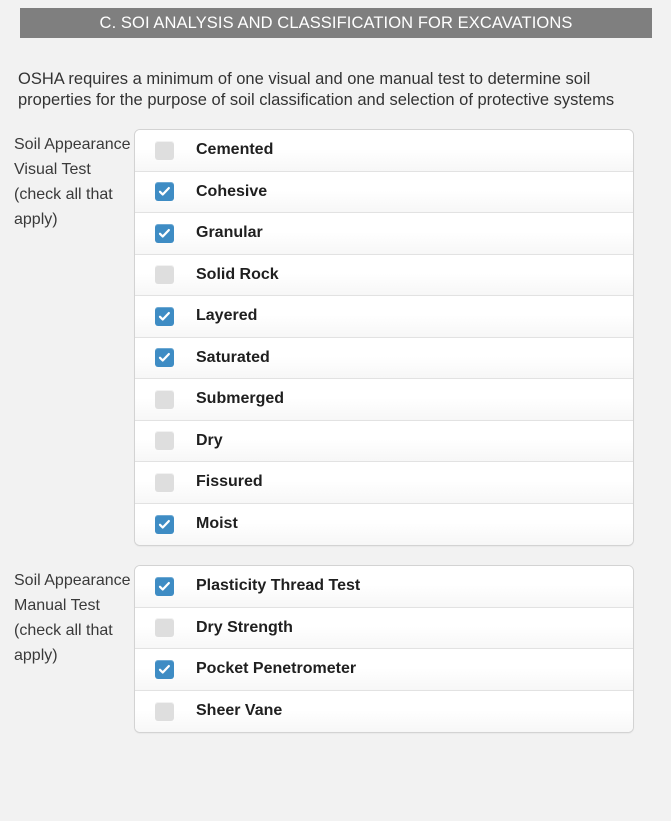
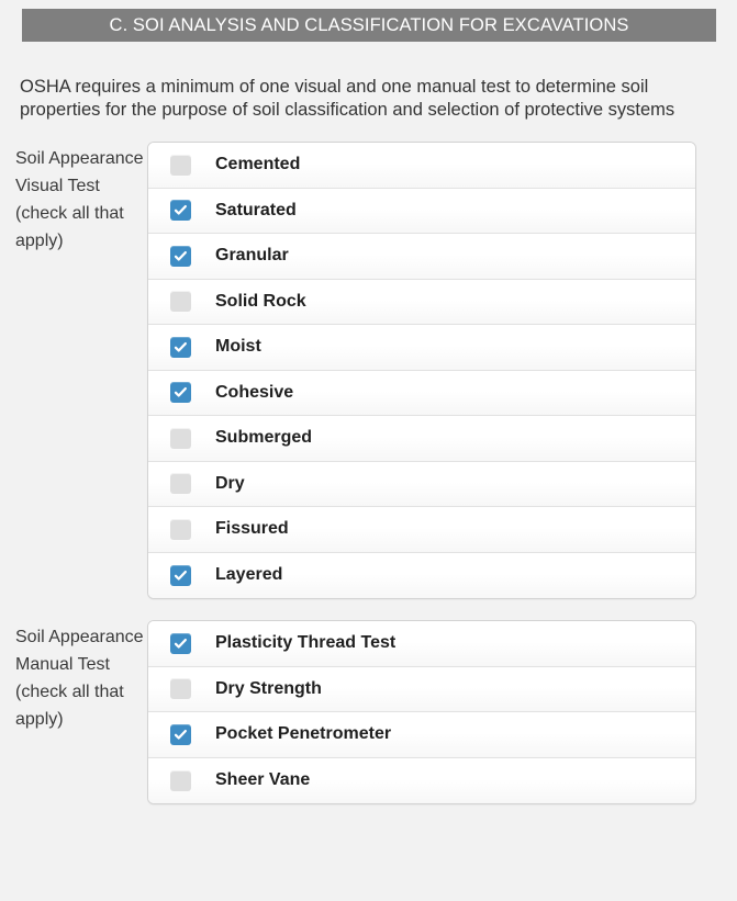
  C. SOI ANALYSIS AND CLASSIFICATION FOR EXCAVATIONS
  OSHA requires a minimum of one visual and one manual test to determine soil properties for the purpose of soil classification and selection of protective systems
  Soil Appearance Visual Test (check all that apply)
  Cemented
- Cohesive
+ Saturated
  Granular
  Solid Rock
- Layered
+ Moist
- Saturated
+ Cohesive
  Submerged
  Dry
  Fissured
- Moist
+ Layered
  Soil Appearance Manual Test (check all that apply)
  Plasticity Thread Test
  Dry Strength
  Pocket Penetrometer
  Sheer Vane
